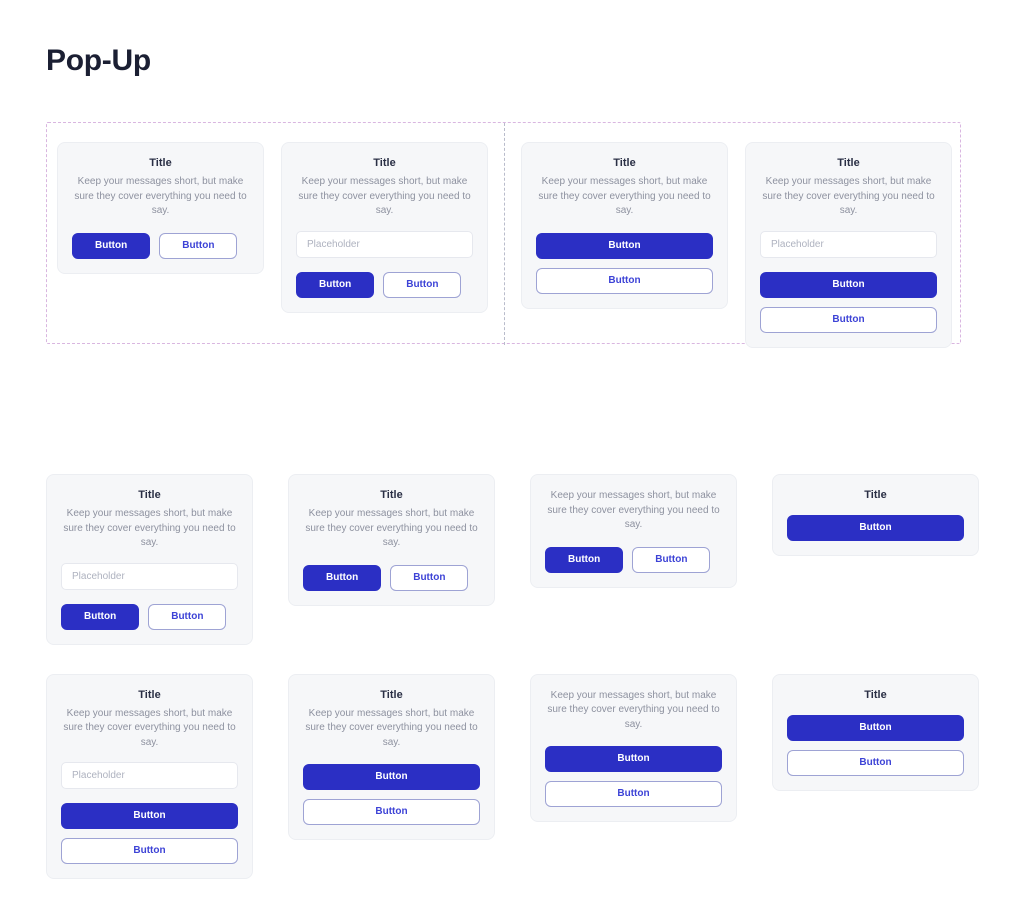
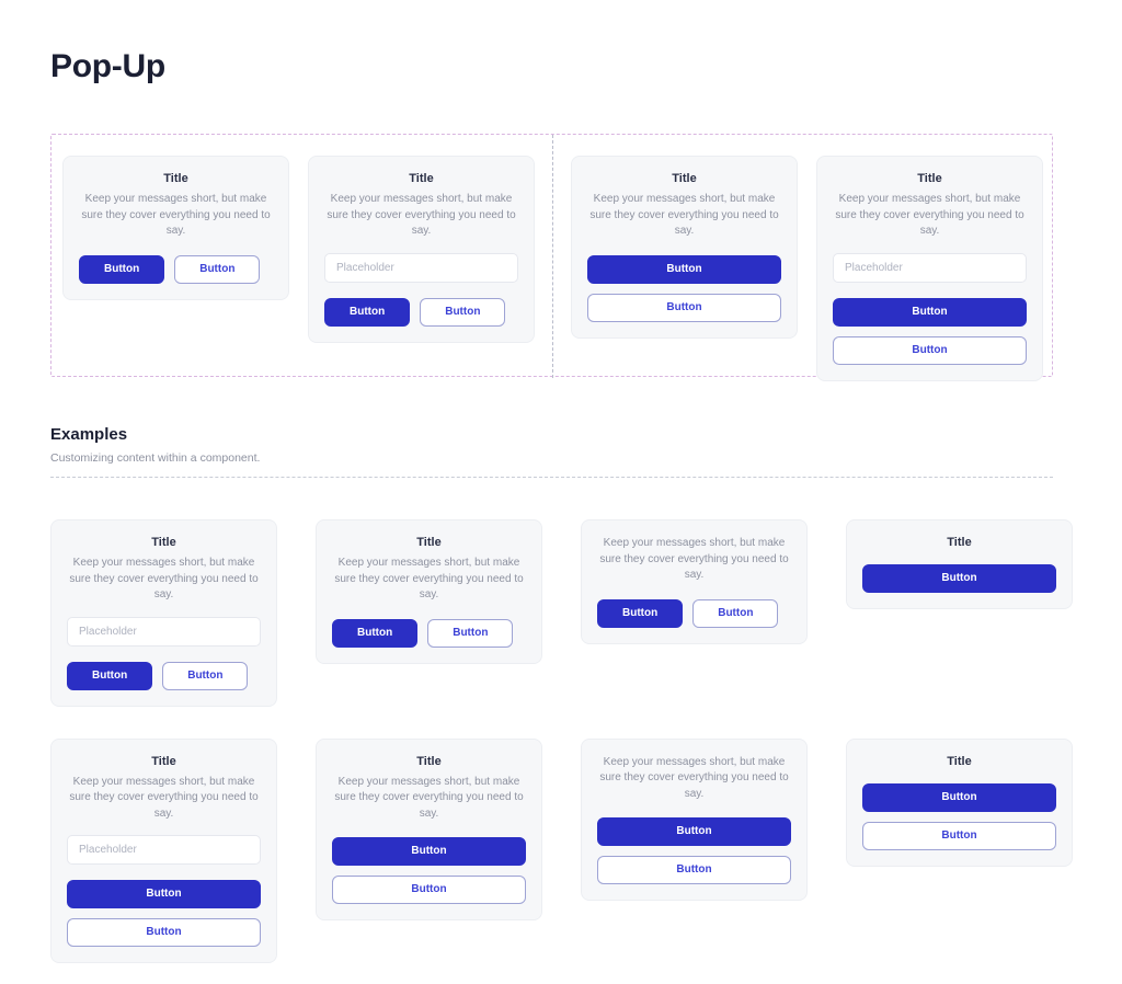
  Pop-Up
  Title
  Keep your messages short, but make sure they cover everything you need to say.
  Button
  Button
  Title
  Keep your messages short, but make sure they cover everything you need to say.
  Placeholder
  Button
  Button
  Title
  Keep your messages short, but make sure they cover everything you need to say.
  Button
  Button
  Title
  Keep your messages short, but make sure they cover everything you need to say.
  Placeholder
  Button
  Button
+ Examples
+ Customizing content within a component.
  Title
  Keep your messages short, but make sure they cover everything you need to say.
  Placeholder
  Button
  Button
  Title
  Keep your messages short, but make sure they cover everything you need to say.
  Button
  Button
  Keep your messages short, but make sure they cover everything you need to say.
  Button
  Button
  Title
  Button
  Title
  Keep your messages short, but make sure they cover everything you need to say.
  Placeholder
  Button
  Button
  Title
  Keep your messages short, but make sure they cover everything you need to say.
  Button
  Button
  Keep your messages short, but make sure they cover everything you need to say.
  Button
  Button
  Title
  Button
  Button
